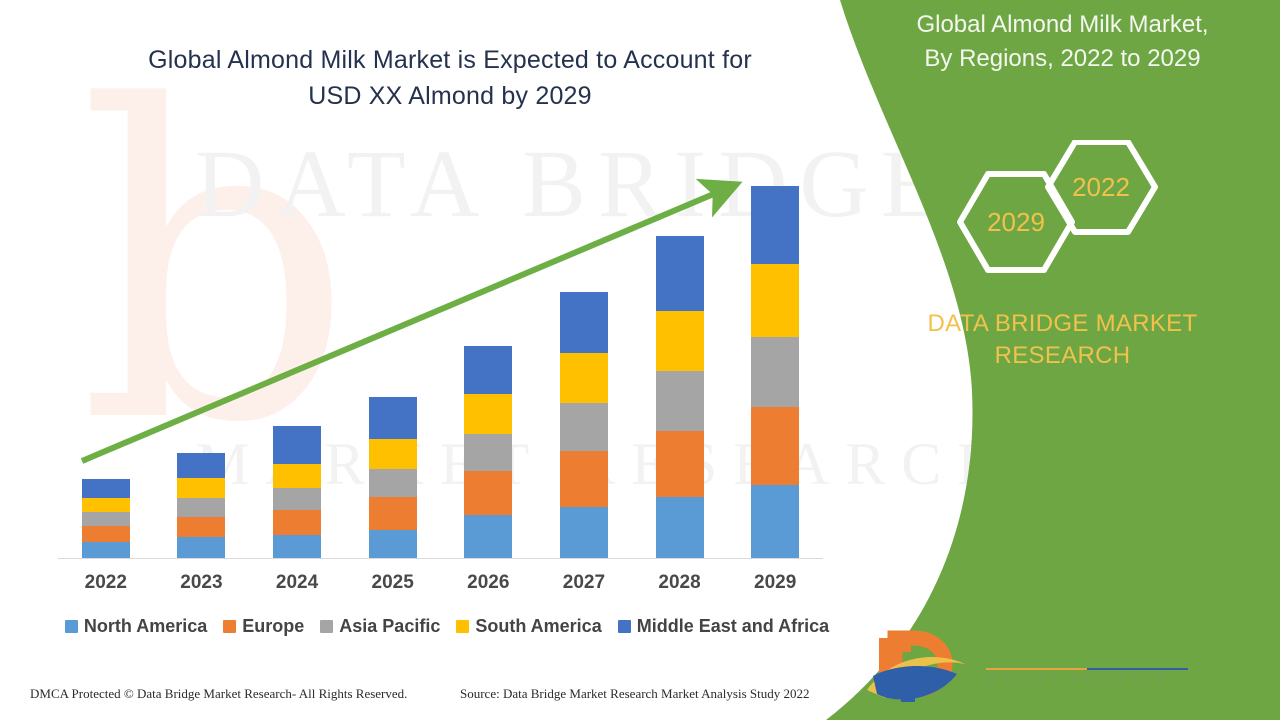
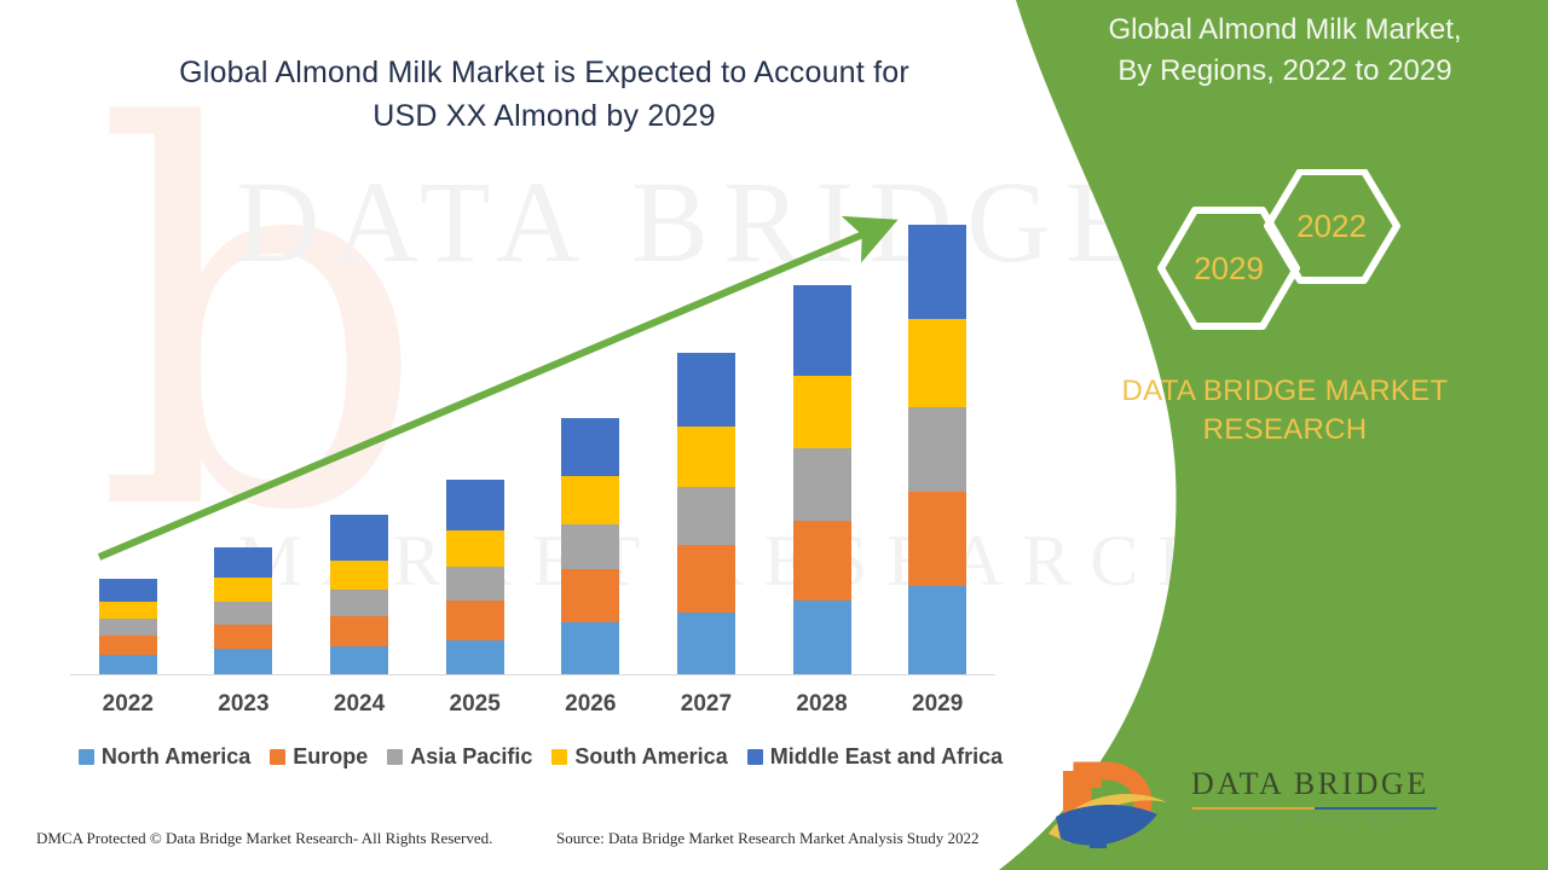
  b
  DATA BRIDG
  Global Almond Milk Market is Expected to Account for
  USD XX Almond by 2029
  2022
  2023
  2024
  2025
  2026
  2027
  2028
  2029
  North America
  Europe
  Asia Pacific
  South America
  Middle East and Africa
  DMCA Protected © Data Bridge Market Research- All Rights Reserved.
  Source: Data Bridge Market Research Market Analysis Study 2022
  Global Almond Milk Market,
  By Regions, 2022 to 2029
  2029
  2022
  DATA BRIDGE MARKET
  RESEARCH
+ DATA BRIDGE
